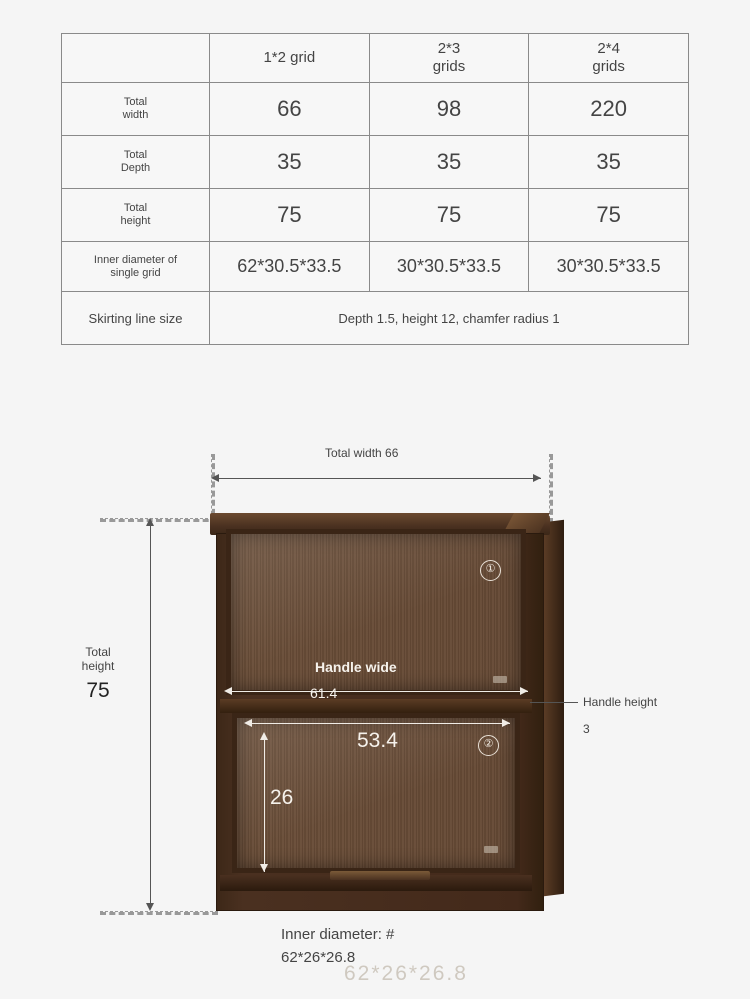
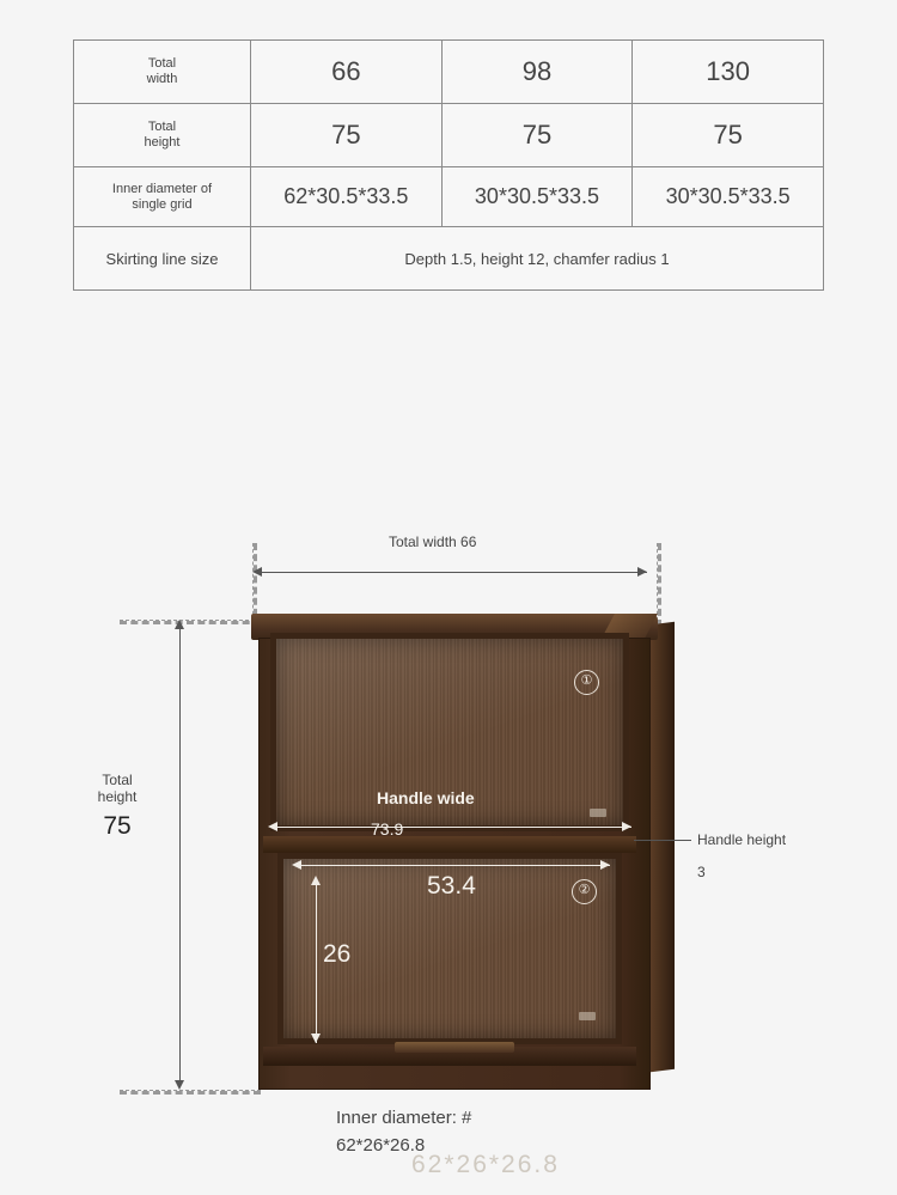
- 	1*2 grid	2*3 grids	2*4 grids
- Total width	66	98	220
+ Total width	66	98	130
- Total Depth	35	35	35
  Total height	75	75	75
  Inner diameter of single grid	62*30.5*33.5	30*30.5*33.5	30*30.5*33.5
  Skirting line size	Depth 1.5, height 12, chamfer radius 1
  Total width 66
  Total
  height
  75
  ①
  ②
  Handle wide
- 61.4
+ 73.9
  Handle height
  3
  53.4
  26
  Inner diameter: #
  62*26*26.8
  62*26*26.8
